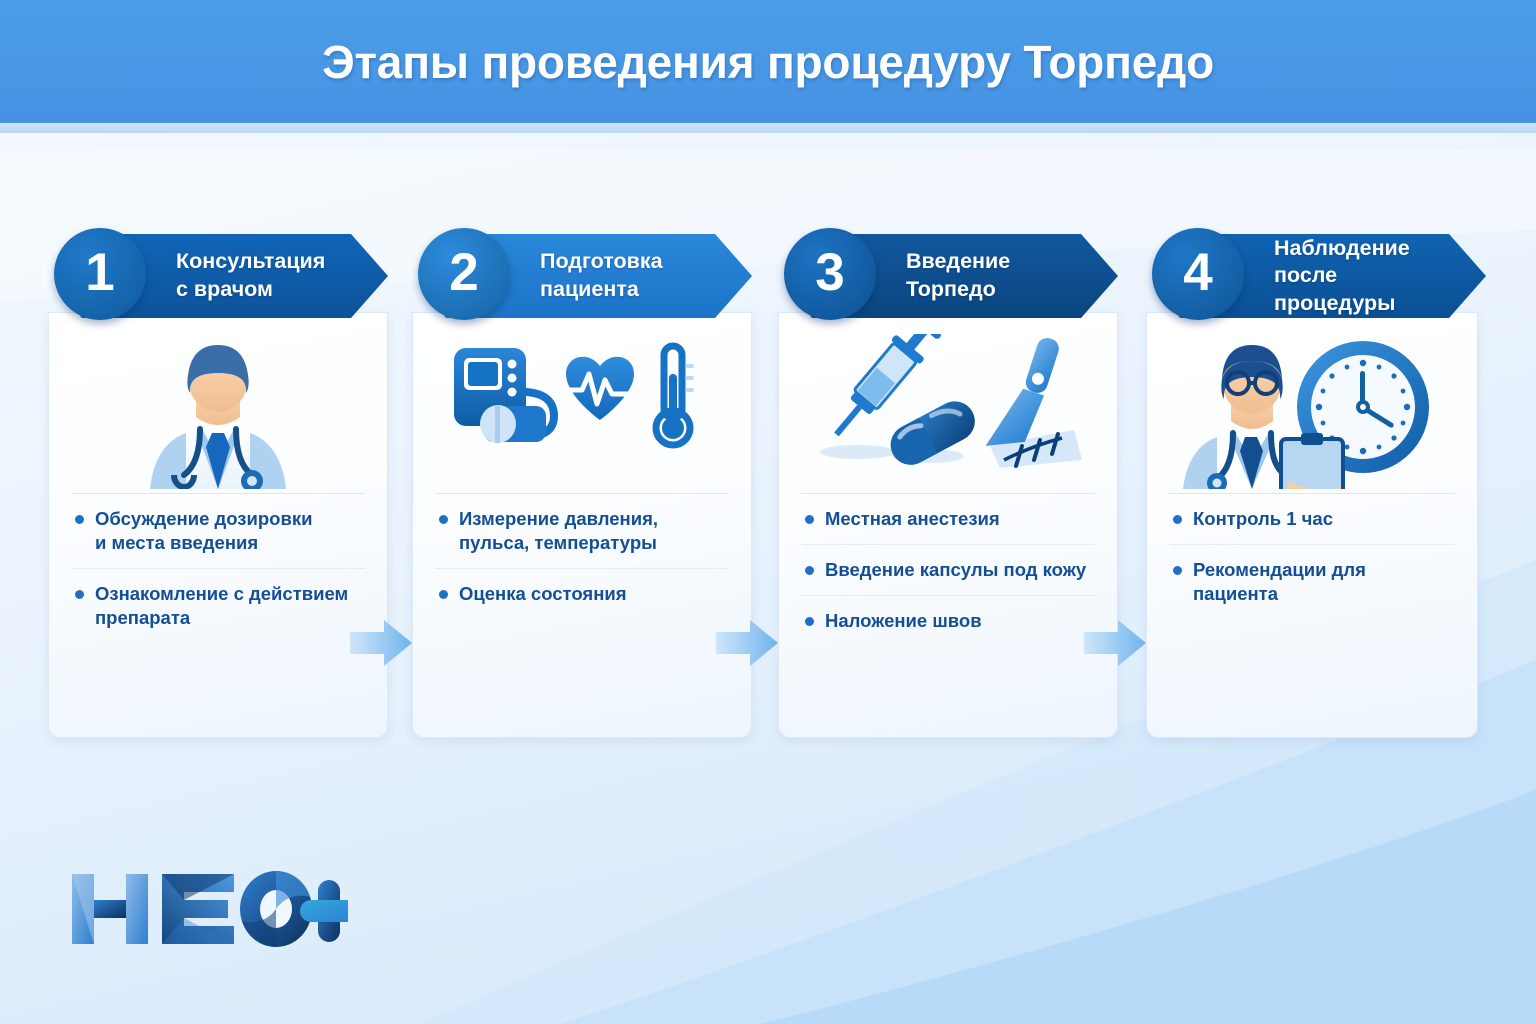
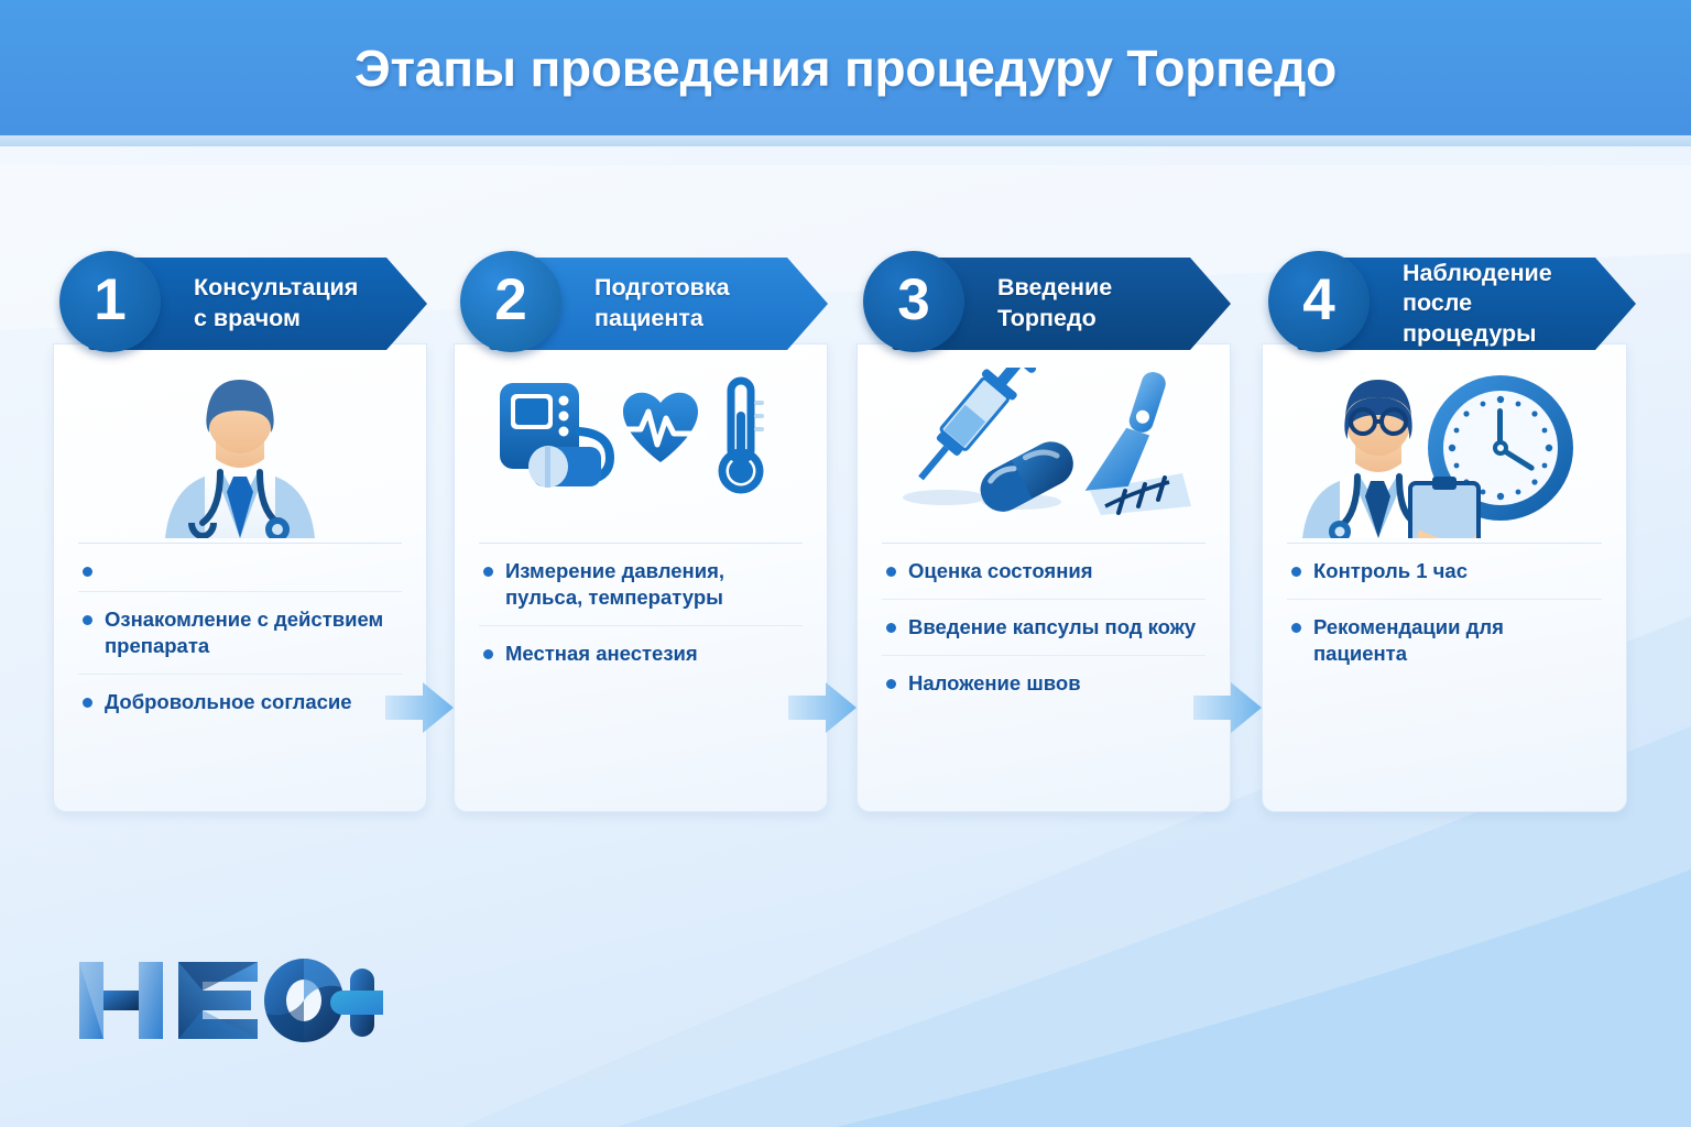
  Этапы проведения процедуру Торпедо
- Обсуждение дозировки
- и места введения
  Ознакомление с действием
  препарата
+ Добровольное согласие
  Консультация
  с врачом
  1
  Измерение давления,
  пульса, температуры
- Оценка состояния
+ Местная анестезия
  Подготовка
  пациента
  2
- Местная анестезия
+ Оценка состояния
  Введение капсулы под кожу
  Наложение швов
  Введение
  Торпедо
  3
  Контроль 1 час
  Рекомендации для пациента
  Наблюдение
  после процедуры
  4
